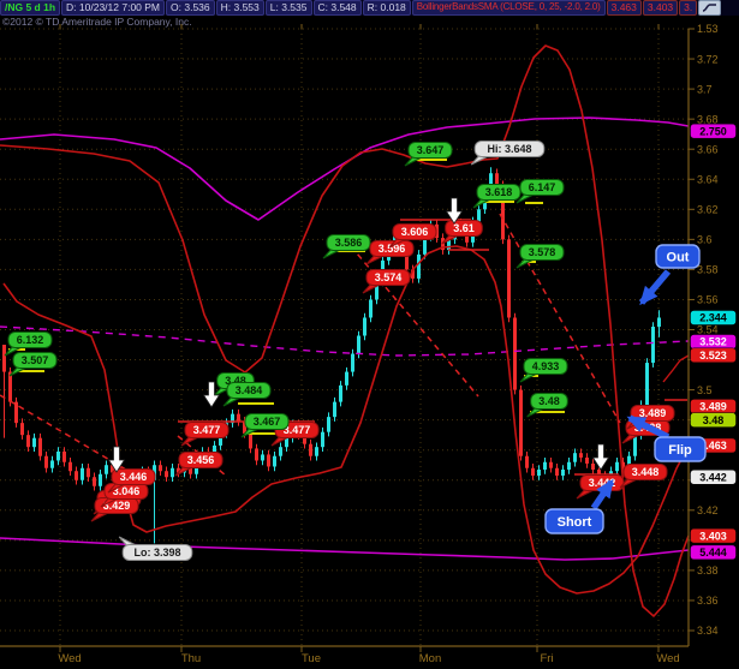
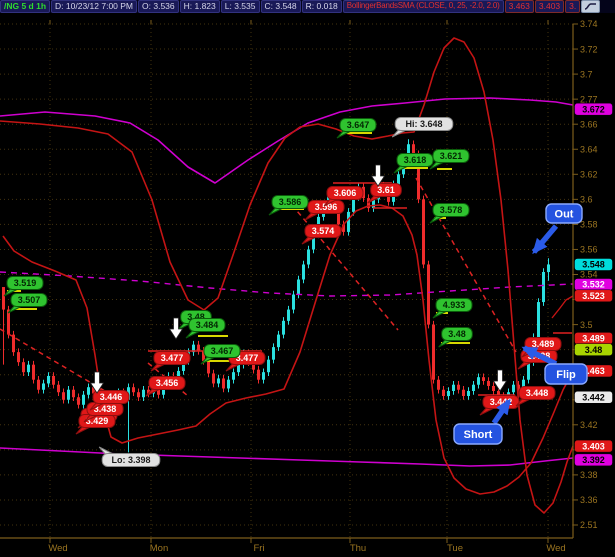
  /NG 5 d 1h
  D: 10/23/12 7:00 PM
  O: 3.536
- H: 3.553
+ H: 1.823
  L: 3.535
  C: 3.548
  R: 0.018
  BollingerBandsSMA (CLOSE, 0, 25, -2.0, 2.0)
  3.463
  3.403
  3.
- ©2012 © TD Ameritrade IP Company, Inc.
  3.429
- 3.046
+ 3.438
  3.446
  3.456
  3.477
  3.477
  3.48
  3.484
  3.467
  3.586
  3.596
  3.606
  3.574
  3.61
  3.647
  3.618
- 6.147
+ 3.621
  3.578
  4.933
  3.48
- 6.132
+ 3.519
  3.507
  Hi: 3.648
  Lo: 3.398
  3.489
  3.44
  3.448
- 1.53
+ 3.74
  3.72
  3.7
- 3.68
+ 2.77
  3.66
  3.64
  3.62
  3.6
  3.58
  3.56
  3.54
  3.5
  3.42
  3.38
  3.36
- 3.34
+ 2.51
  Wed
- Thu
+ Mon
- Tue
+ Fri
- Mon
+ Thu
- Fri
+ Tue
  Wed
- 2.750
+ 3.672
- 2.344
+ 3.548
  3.532
  3.523
  3.489
  3.48
  .463
  3.442
  3.403
- 5.444
+ 3.392
  Out
  Flip
  Short
